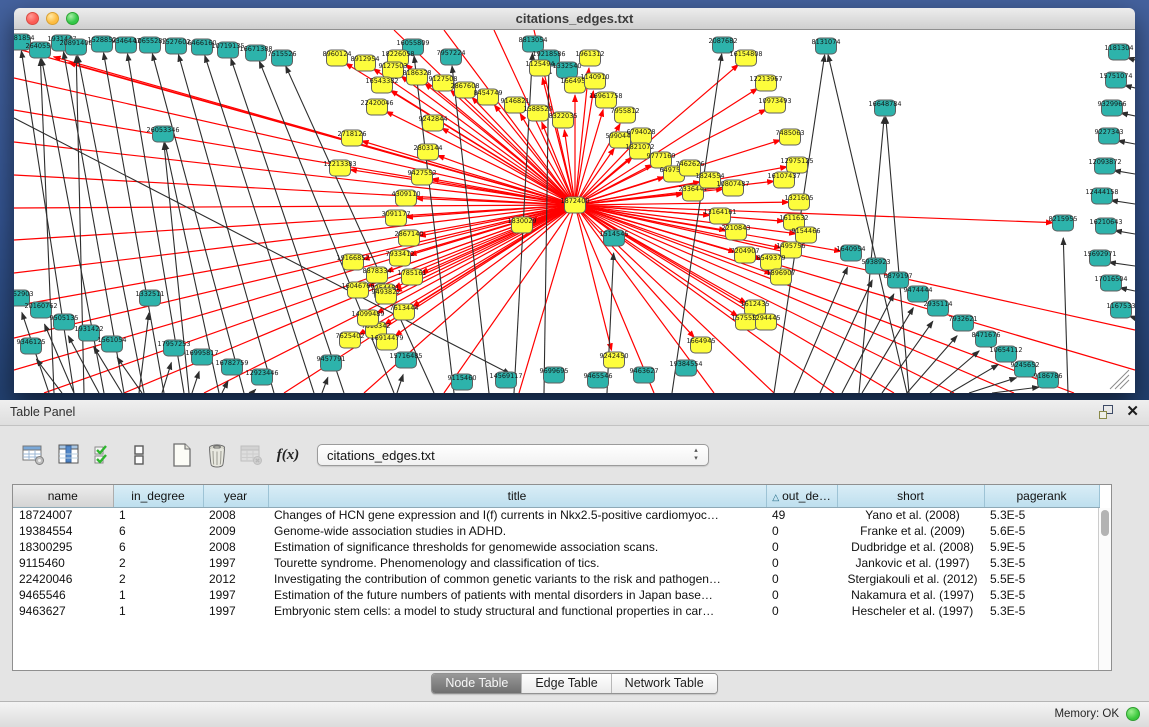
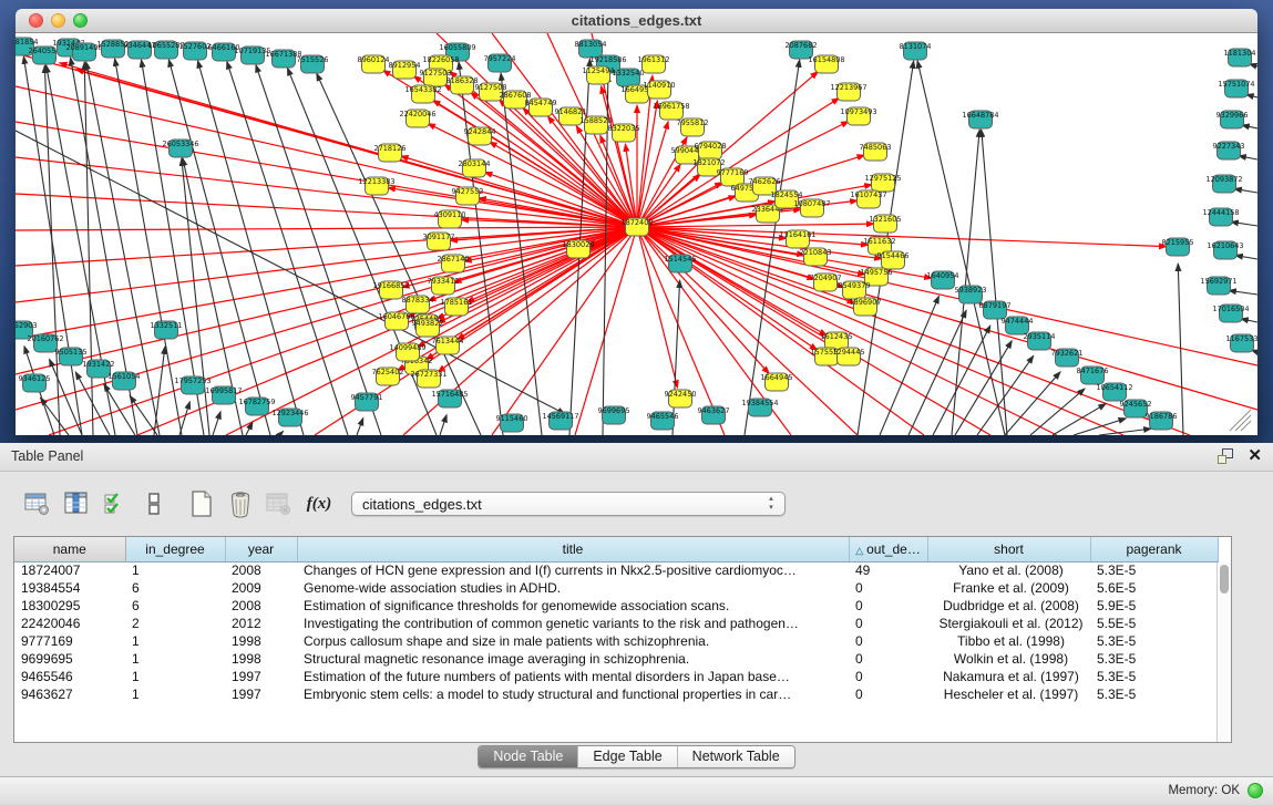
  citations_edges.txt
  81854
  264055
  19314
  20891406
  1528852
  9346447
  10655287
  1527602
  6466160
  10719135
  16671388
  7515526
  16055809
  7957224
  8813054
  19218586
  1332540
  2087682
  8131074
  16648784
  26053346
  1181304
  15751074
  9329966
  9227343
  12093872
  12444158
  16210643
  15692971
  17016504
  1167533
  8215955
  1640954
  5938923
  6879197
  9474444
  2935114
  7932621
  8471676
  10654112
  9245652
  9186786
  1332511
  17957253
  16995817
  16782759
  12923446
  9457791
  15716485
  1514545
  9115460
  14569117
  9699695
  9465546
  9463627
  19384554
  62903
  20160762
  9505135
  1931422
  9346125
  1561054
  8960124
  8912954
  18226058
  9127503
  8186328
  16543382
  22420046
  9127508
  2867608
  8454749
  9146821
  1588520
  8322035
  9242844
  2803144
  2718126
  12213383
  9427552
  4309110
  3091177
  2867140
  7933412
  1785161
  7613444
  19166852
  8878334
  16046766
  9493822
  14099489
  7625402
- 16914479
+ 26727331
  9242450
  1830029
  1125494
  166495
  1961312
  1140910
  16961758
  7955812
  599044
  6794028
  1821072
  9777169
  64975
  7462626
  2336441
  1824554
  10807487
  16154808
  12213967
  10973493
  7485063
  12975125
  16107437
  1321605
  1611632
  9154466
  1495756
  8549379
  1896907
  7204907
  2210843
  13164161
  1612435
  157555
  1664945
  1294445
  1872400
  Table Panel
  ✕
  f(x)
  citations_edges.txt
  name	in_degree	year	title	△ out_de…	short	pagerank
  18724007	1	2008	Changes of HCN gene expression and I(f) currents in Nkx2.5-positive cardiomyoc…	49	Yano et al. (2008)	5.3E-5
  19384554	6	2009	Genome-wide association studies in ADHD.	0	Franke et al. (2009)	5.6E-5
  18300295	6	2008	Estimation of significance thresholds for genomewide association scans.	0	Dudbridge et al. (2008)	5.9E-5
- 9115460	2	1997	Tourette syndrome. Phenomenology and classification of tics.	0	Jankovic et al. (1997)	5.3E-5
  22420046	2	2012	Investigating the contribution of common genetic variants to the risk and pathogen…	0	Stergiakouli et al. (2012)	5.5E-5
+ 9777169	1	1998	Corpus callosum shape and size in male patients with schizophrenia.	0	Tibbo et al. (1998)	5.3E-5
+ 9699695	1	1998	Structural magnetic resonance image averaging in schizophrenia.	0	Wolkin et al. (1998)	5.3E-5
  9465546	1	1997	Estimation of the future numbers of patients with mental disorders in Japan base…	0	Nakamura et al. (1997)	5.3E-5
  9463627	1	1997	Embryonic stem cells: a model to study structural and functional properties in car…	0	Hescheler et al. (1997)	5.3E-5
  Node Table
  Edge Table
  Network Table
  Memory: OK
